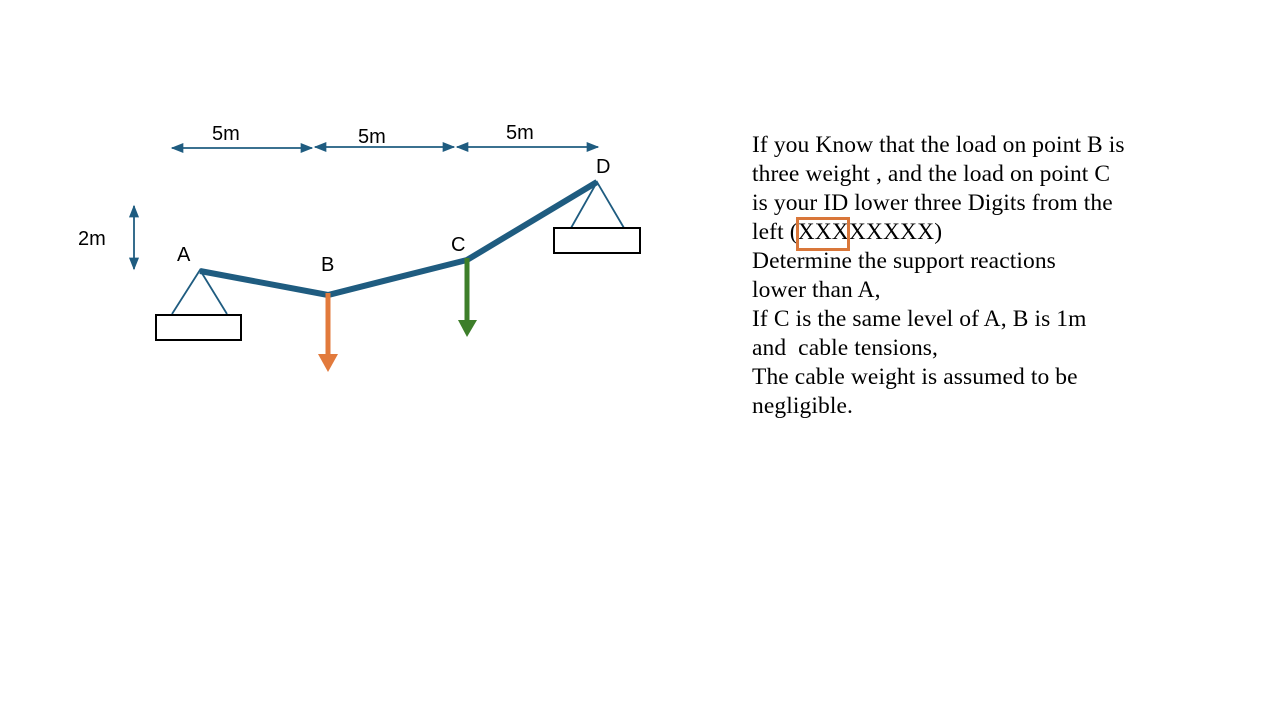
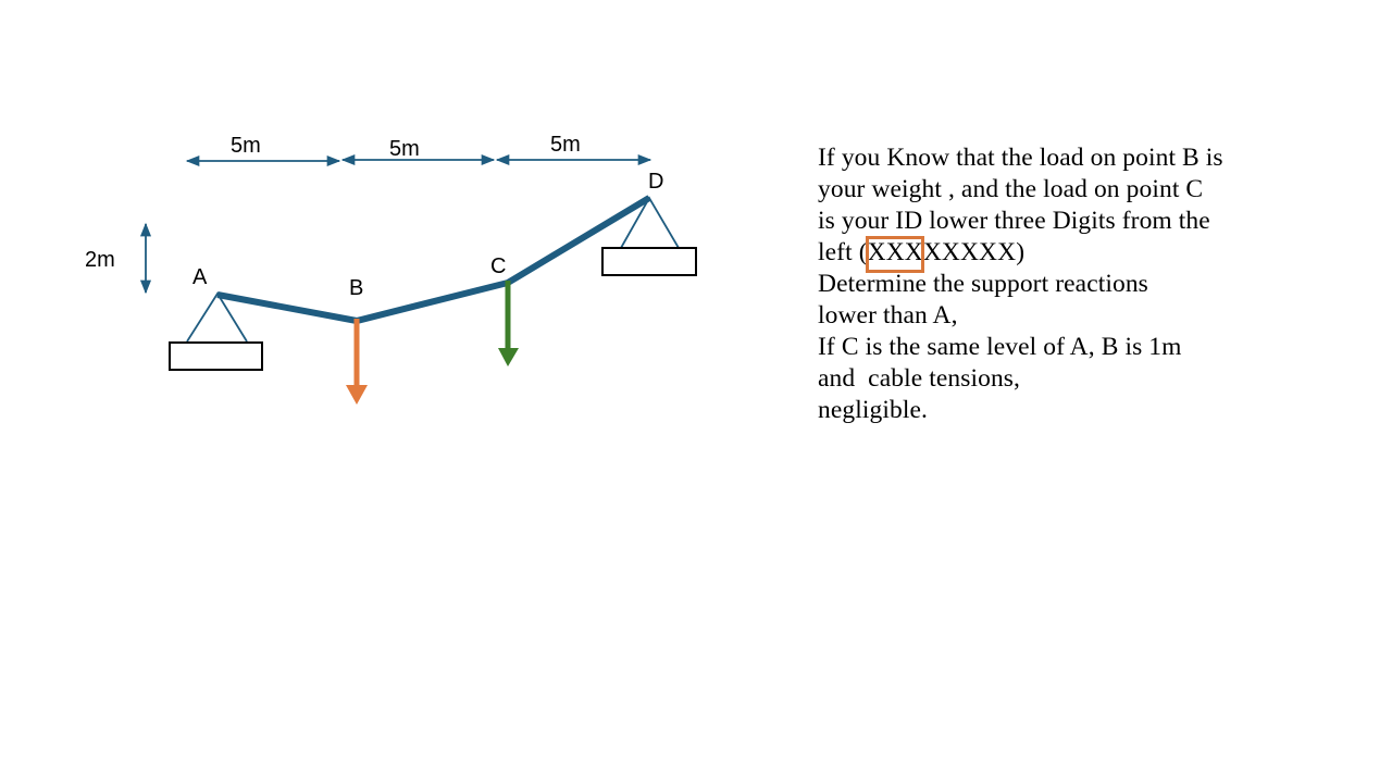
  5m
  5m
  5m
  2m
  A
  B
  C
  D
  If you Know that the load on point B is
- three weight , and the load on point C
+ your weight , and the load on point C
  is your ID lower three Digits from the
  left (XXXXXXXX)
  Determine the support reactions
  lower than A,
  If C is the same level of A, B is 1m
  and cable tensions,
- The cable weight is assumed to be
  negligible.
